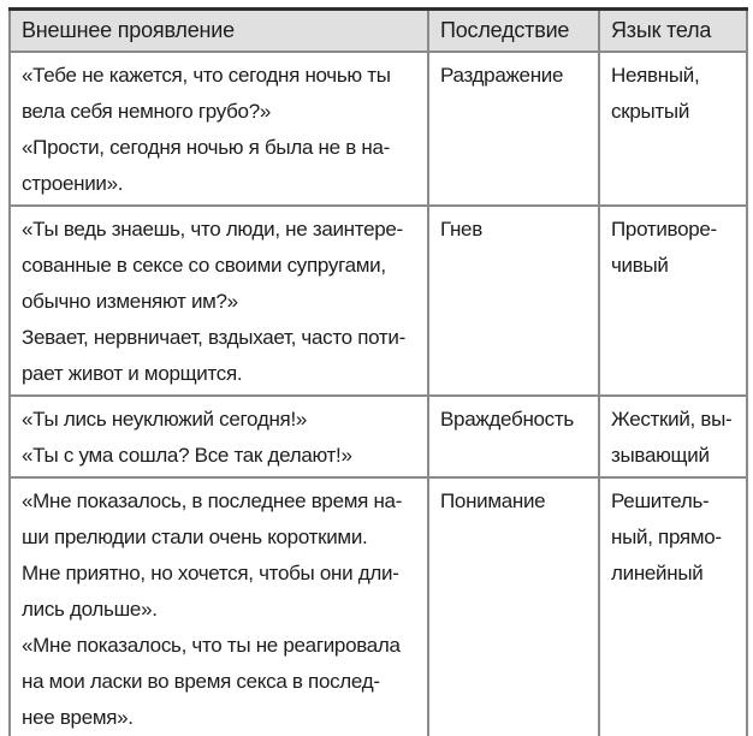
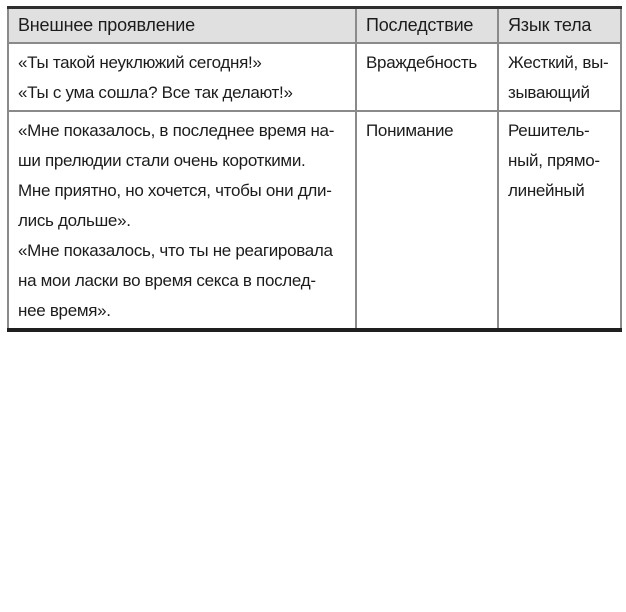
  Внешнее проявление	Последствие	Язык тела
- «Тебе не кажется, что сегодня ночью ты вела себя немного грубо?» «Прости, сегодня ночью я была не в на- строении».	Раздражение	Неявный, скрытый
- «Ты ведь знаешь, что люди, не заинтере- сованные в сексе со своими супругами, обычно изменяют им?» Зевает, нервничает, вздыхает, часто поти- рает живот и морщится.	Гнев	Противоре- чивый
- «Ты лись неуклюжий сегодня!» «Ты с ума сошла? Все так делают!»	Враждебность	Жесткий, вы- зывающий
+ «Ты такой неуклюжий сегодня!» «Ты с ума сошла? Все так делают!»	Враждебность	Жесткий, вы- зывающий
  «Мне показалось, в последнее время на- ши прелюдии стали очень короткими. Мне приятно, но хочется, чтобы они дли- лись дольше». «Мне показалось, что ты не реагировала на мои ласки во время секса в послед- нее время».	Понимание	Решитель- ный, прямо- линейный
